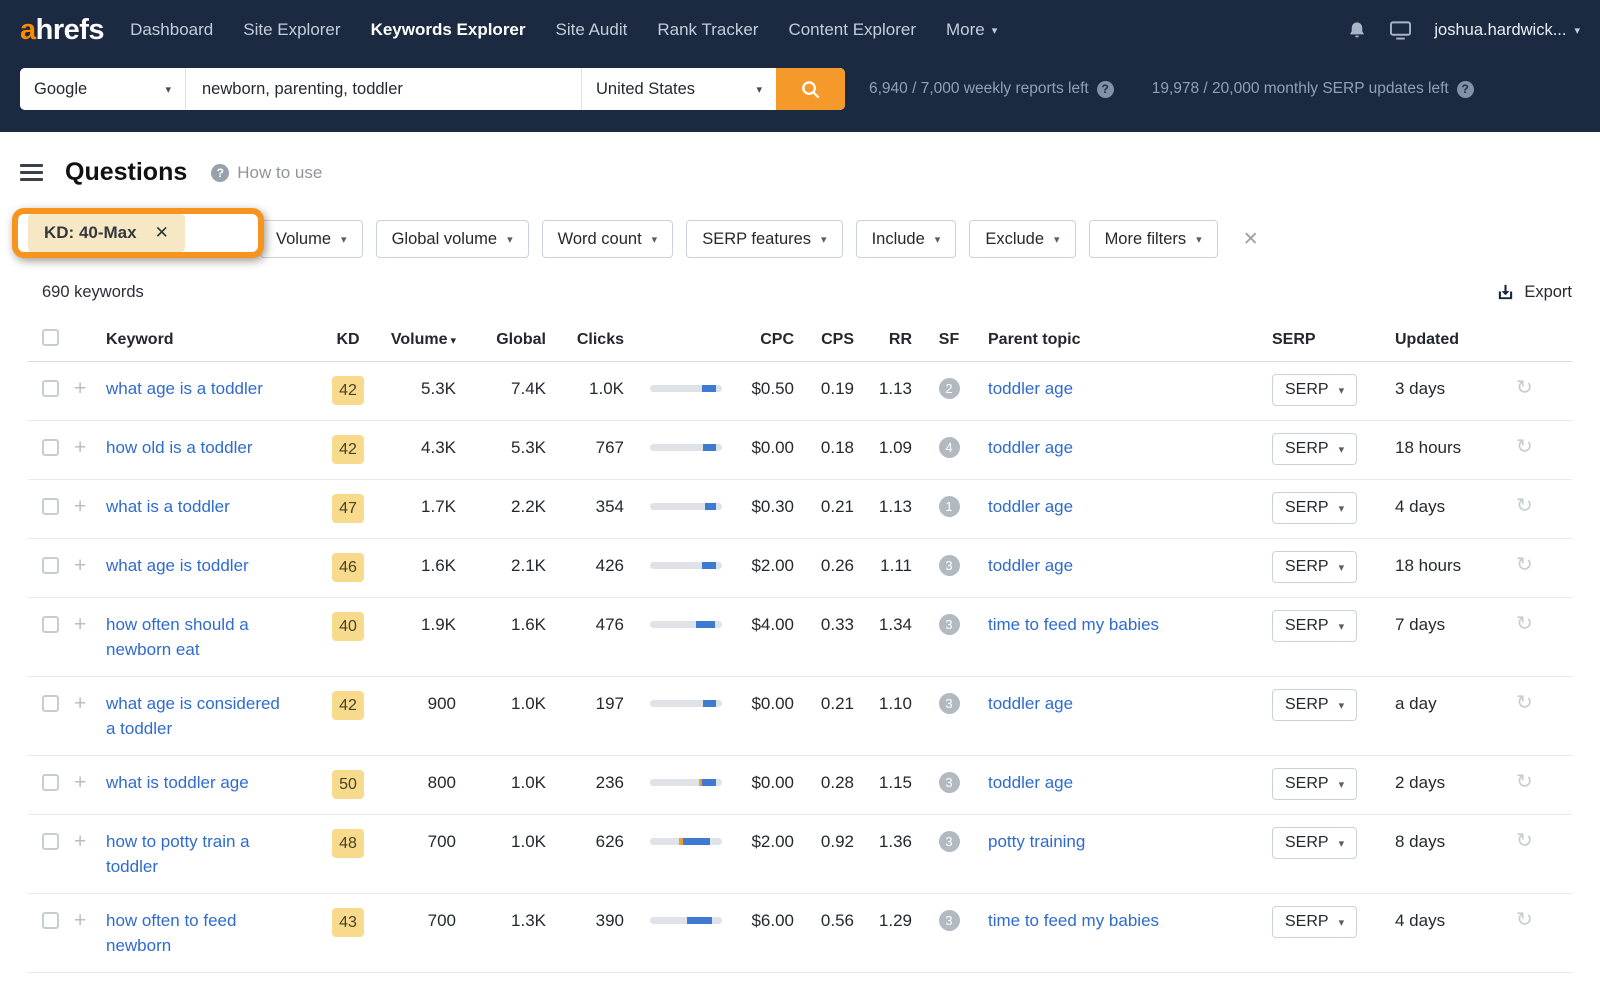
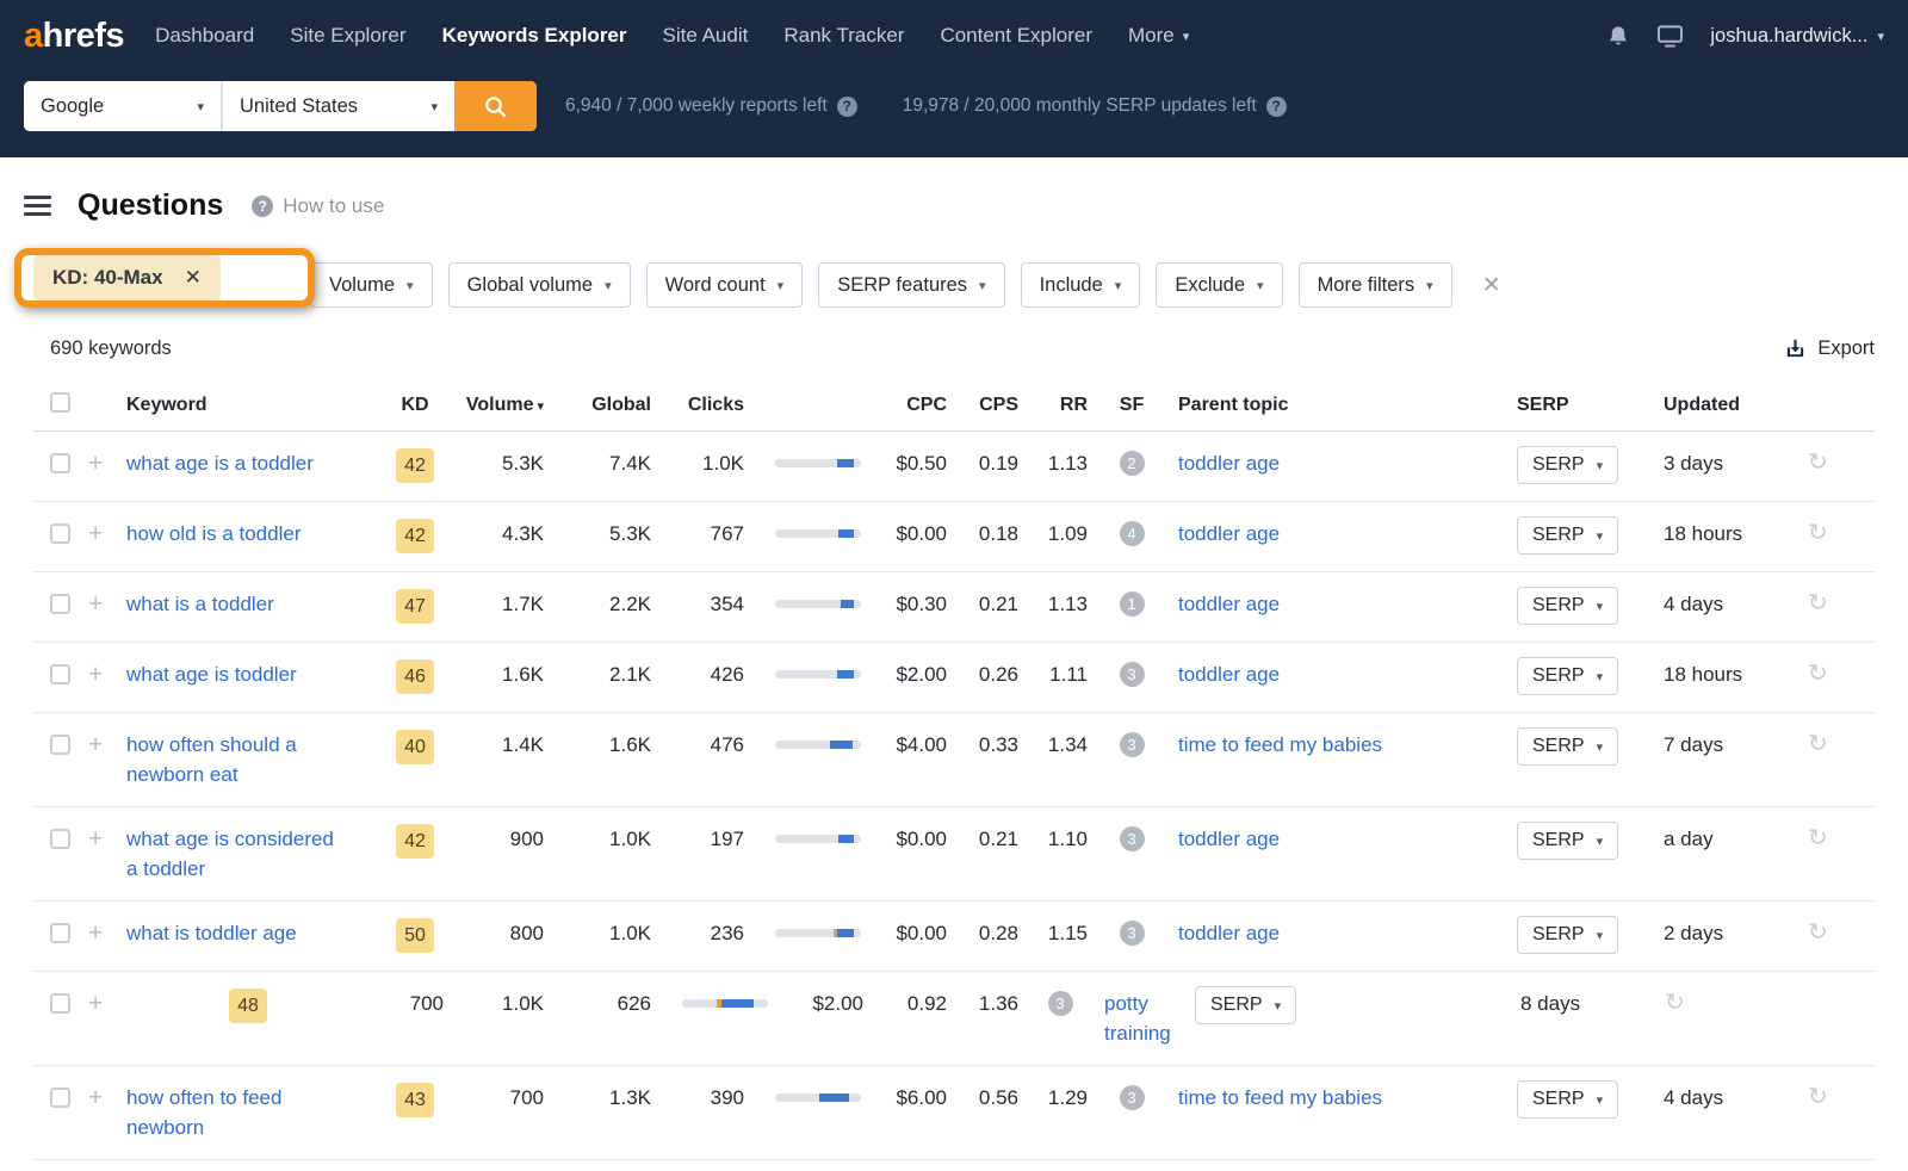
  ahrefs
  Dashboard
  Site Explorer
  Keywords Explorer
  Site Audit
  Rank Tracker
  Content Explorer
  More
  ▾
  joshua.hardwick...
  ▾
  Google
  ▾
- newborn, parenting, toddler
  United States
  ▾
  6,940 / 7,000 weekly reports left
  ?
  19,978 / 20,000 monthly SERP updates left
  ?
  Questions
  ?
  How to use
  Volume
  ▾
  Global volume
  ▾
  Word count
  ▾
  SERP features
  ▾
  Include
  ▾
  Exclude
  ▾
  More filters
  ▾
  ✕
  KD: 40-Max
  ✕
  690 keywords
  Export
  Keyword
  KD
  Volume ▾
  Global
  Clicks
  CPC
  CPS
  RR
  SF
  Parent topic
  SERP
  Updated
  +
  what age is a toddler
  42
  5.3K
  7.4K
  1.0K
  $0.50
  0.19
  1.13
  2
  toddler age
  SERP
  ▾
  3 days
  ↻
  +
  how old is a toddler
  42
  4.3K
  5.3K
  767
  $0.00
  0.18
  1.09
  4
  toddler age
  SERP
  ▾
  18 hours
  ↻
  +
  what is a toddler
  47
  1.7K
  2.2K
  354
  $0.30
  0.21
  1.13
  1
  toddler age
  SERP
  ▾
  4 days
  ↻
  +
  what age is toddler
  46
  1.6K
  2.1K
  426
  $2.00
  0.26
  1.11
  3
  toddler age
  SERP
  ▾
  18 hours
  ↻
  +
  how often should a newborn eat
  40
- 1.9K
+ 1.4K
  1.6K
  476
  $4.00
  0.33
  1.34
  3
  time to feed my babies
  SERP
  ▾
  7 days
  ↻
  +
  what age is considered a toddler
  42
  900
  1.0K
  197
  $0.00
  0.21
  1.10
  3
  toddler age
  SERP
  ▾
  a day
  ↻
  +
  what is toddler age
  50
  800
  1.0K
  236
  $0.00
  0.28
  1.15
  3
  toddler age
  SERP
  ▾
  2 days
  ↻
  +
- how to potty train a toddler
  48
  700
  1.0K
  626
  $2.00
  0.92
  1.36
  3
  potty training
  SERP
  ▾
  8 days
  ↻
  +
  how often to feed newborn
  43
  700
  1.3K
  390
  $6.00
  0.56
  1.29
  3
  time to feed my babies
  SERP
  ▾
  4 days
  ↻
